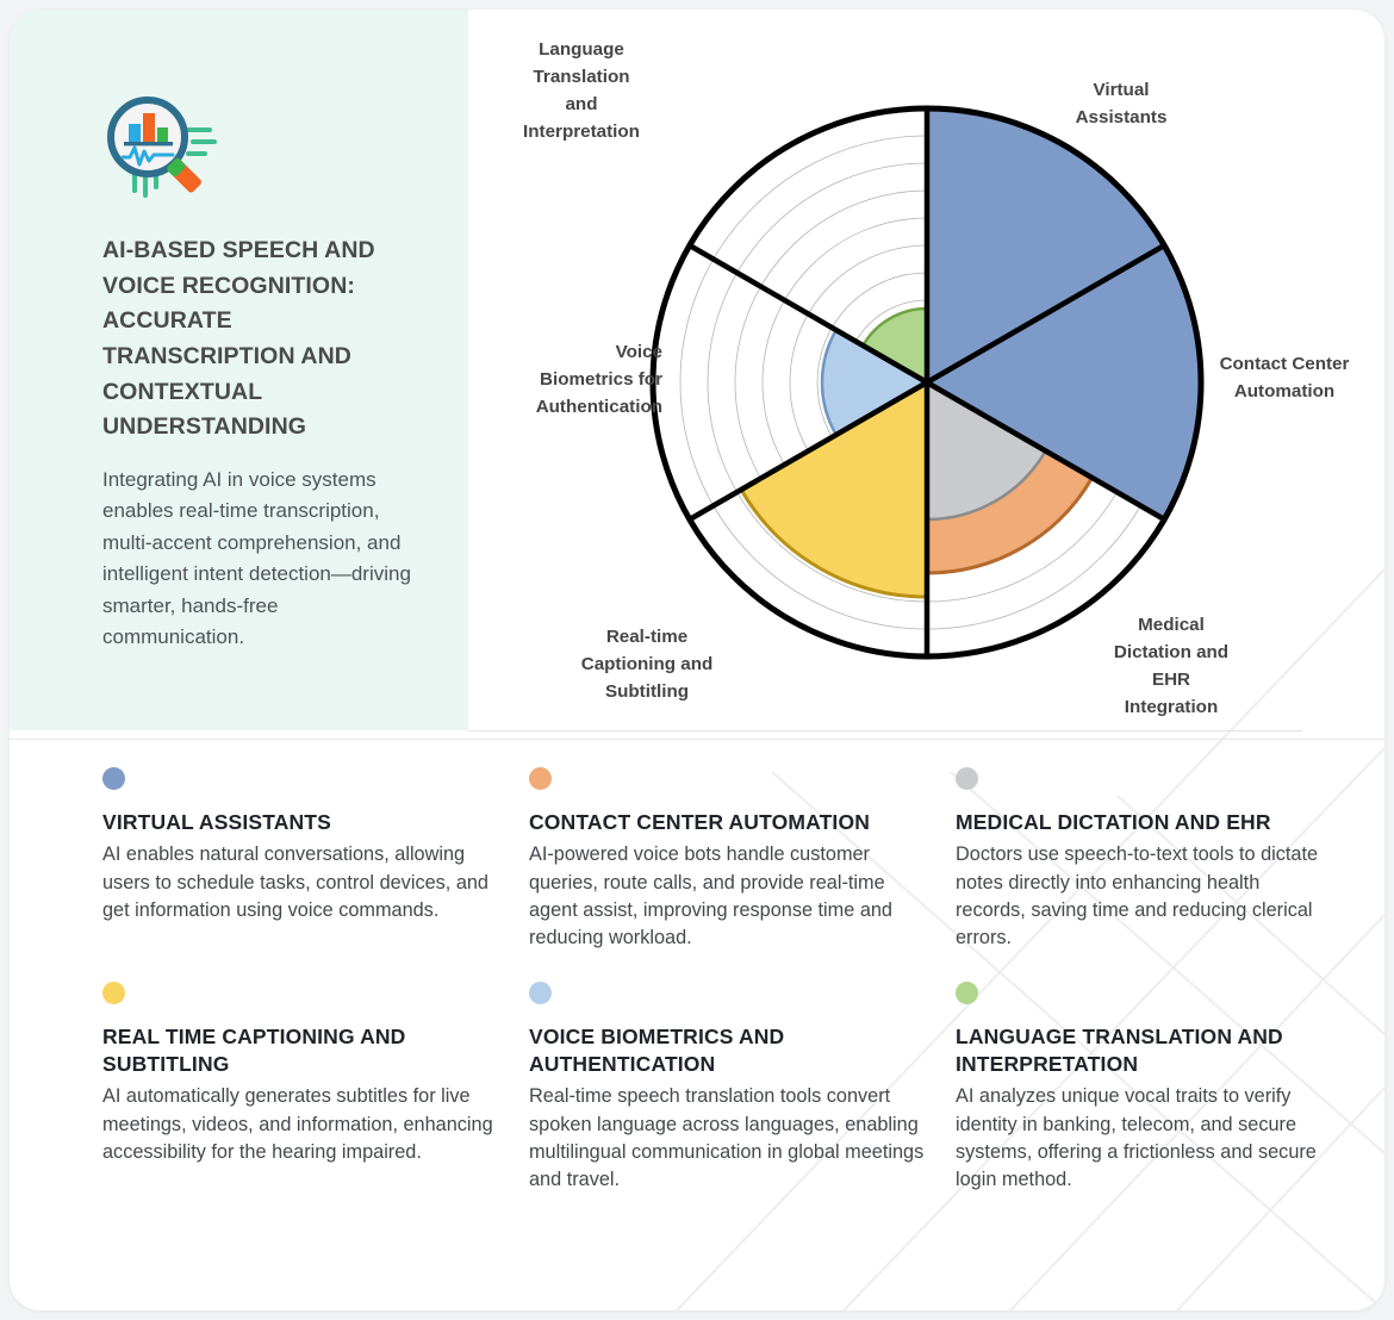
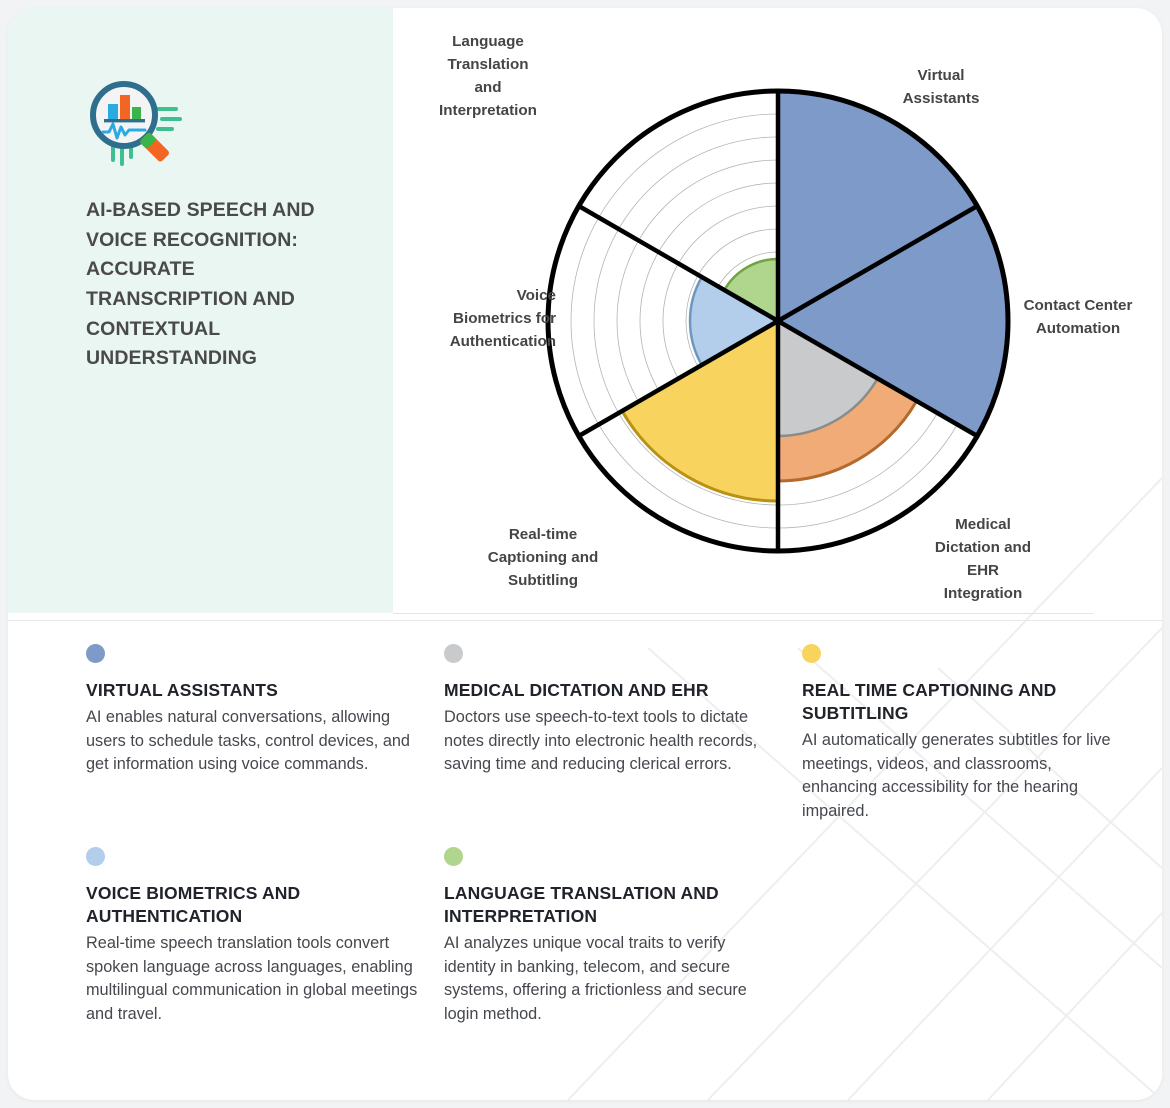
  AI-BASED SPEECH AND VOICE RECOGNITION: ACCURATE TRANSCRIPTION AND CONTEXTUAL UNDERSTANDING
- Integrating AI in voice systems enables real-time transcription, multi-accent comprehension, and intelligent intent detection—driving smarter, hands-free communication.
  Language
  Translation
  and
  Interpretation
  Virtual
  Assistants
  Contact Center
  Automation
  Medical
  Dictation and
  EHR
  Integration
  Real-time
  Captioning and
  Subtitling
  Voice
  Biometrics for
  Authentication
  VIRTUAL ASSISTANTS
  AI enables natural conversations, allowing users to schedule tasks, control devices, and get information using voice commands.
- CONTACT CENTER AUTOMATION
- AI-powered voice bots handle customer queries, route calls, and provide real-time agent assist, improving response time and reducing workload.
  MEDICAL DICTATION AND EHR
- Doctors use speech-to-text tools to dictate notes directly into enhancing health records, saving time and reducing clerical errors.
+ Doctors use speech-to-text tools to dictate notes directly into electronic health records, saving time and reducing clerical errors.
  REAL TIME CAPTIONING AND SUBTITLING
- AI automatically generates subtitles for live meetings, videos, and information, enhancing accessibility for the hearing impaired.
+ AI automatically generates subtitles for live meetings, videos, and classrooms, enhancing accessibility for the hearing impaired.
  VOICE BIOMETRICS AND AUTHENTICATION
  Real-time speech translation tools convert spoken language across languages, enabling multilingual communication in global meetings and travel.
  LANGUAGE TRANSLATION AND INTERPRETATION
  AI analyzes unique vocal traits to verify identity in banking, telecom, and secure systems, offering a frictionless and secure login method.
